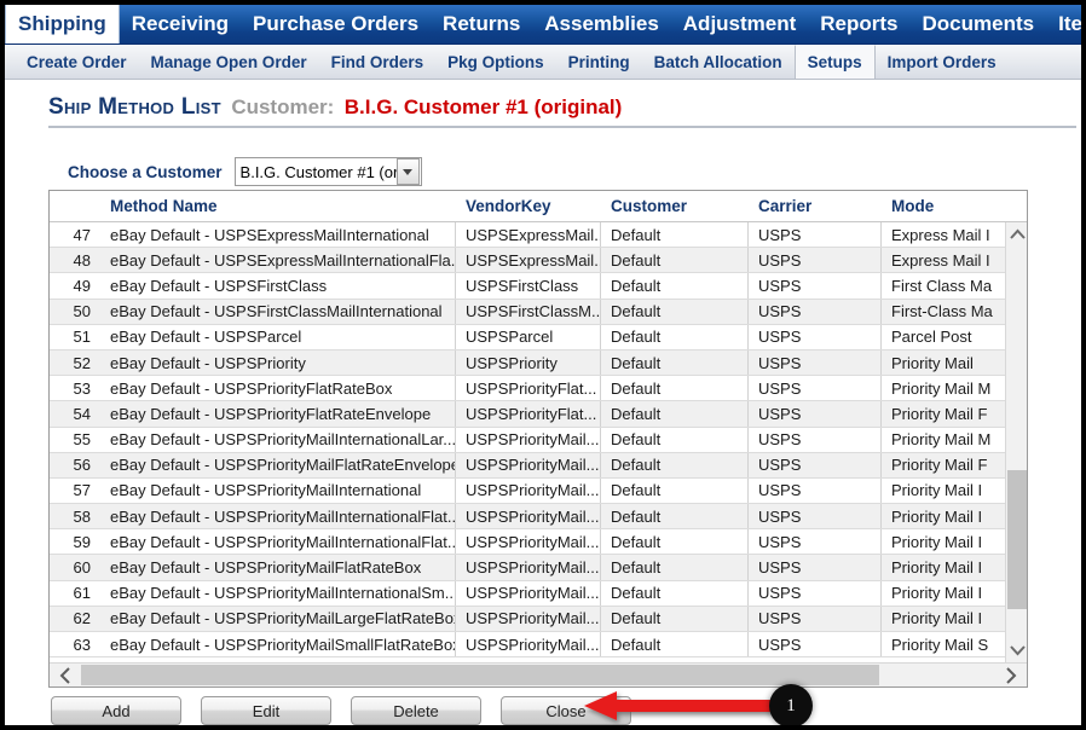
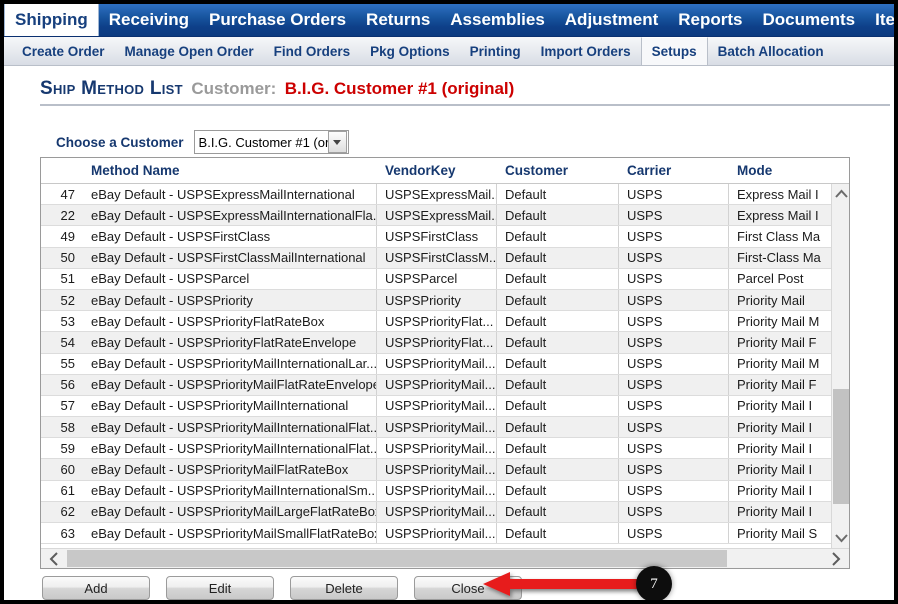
  Shipping
  Receiving
  Purchase Orders
  Returns
  Assemblies
  Adjustment
  Reports
  Documents
  Create Order
  Manage Open Order
  Find Orders
  Pkg Options
  Printing
- Batch Allocation
+ Import Orders
  Setups
- Import Orders
+ Batch Allocation
  Ship Method List Customer: B.I.G. Customer #1 (original)
  Choose a Customer
  B.I.G. Customer #1 (o
  Method Name
  VendorKey
  Customer
  Carrier
  Mode
  47
  eBay Default - USPSExpressMailInternational
  USPSExpressMail..
  Default
  USPS
  Express Mail I
- 48
+ 22
  eBay Default - USPSExpressMailInternationalFla.
  USPSExpressMail..
  Default
  USPS
  Express Mail I
  49
  eBay Default - USPSFirstClass
  USPSFirstClass
  Default
  USPS
  First Class Ma
  50
  eBay Default - USPSFirstClassMailInternational
  USPSFirstClassM..
  Default
  USPS
  First-Class Ma
  51
  eBay Default - USPSParcel
  USPSParcel
  Default
  USPS
  Parcel Post
  52
  eBay Default - USPSPriority
  USPSPriority
  Default
  USPS
  Priority Mail
  53
  eBay Default - USPSPriorityFlatRateBox
  USPSPriorityFlat...
  Default
  USPS
  Priority Mail M
  54
  eBay Default - USPSPriorityFlatRateEnvelope
  USPSPriorityFlat...
  Default
  USPS
  Priority Mail F
  55
  eBay Default - USPSPriorityMailInternationalLar...
  USPSPriorityMail...
  Default
  USPS
  Priority Mail M
  56
  eBay Default - USPSPriorityMailFlatRateEnvelope
  USPSPriorityMail...
  Default
  USPS
  Priority Mail F
  57
  eBay Default - USPSPriorityMailInternational
  USPSPriorityMail...
  Default
  USPS
  Priority Mail I
  58
  eBay Default - USPSPriorityMailInternationalFlat..
  USPSPriorityMail...
  Default
  USPS
  Priority Mail I
  59
  eBay Default - USPSPriorityMailInternationalFlat..
  USPSPriorityMail...
  Default
  USPS
  Priority Mail I
  60
  eBay Default - USPSPriorityMailFlatRateBox
  USPSPriorityMail...
  Default
  USPS
  Priority Mail I
  61
  eBay Default - USPSPriorityMailInternationalSm...
  USPSPriorityMail...
  Default
  USPS
  Priority Mail I
  62
  eBay Default - USPSPriorityMailLargeFlatRateBo
  USPSPriorityMail...
  Default
  USPS
  Priority Mail I
  63
  eBay Default - USPSPriorityMailSmallFlatRateBo
  USPSPriorityMail...
  Default
  USPS
  Priority Mail S
  Add
  Edit
  Delete
  Close
- 1
+ 7
